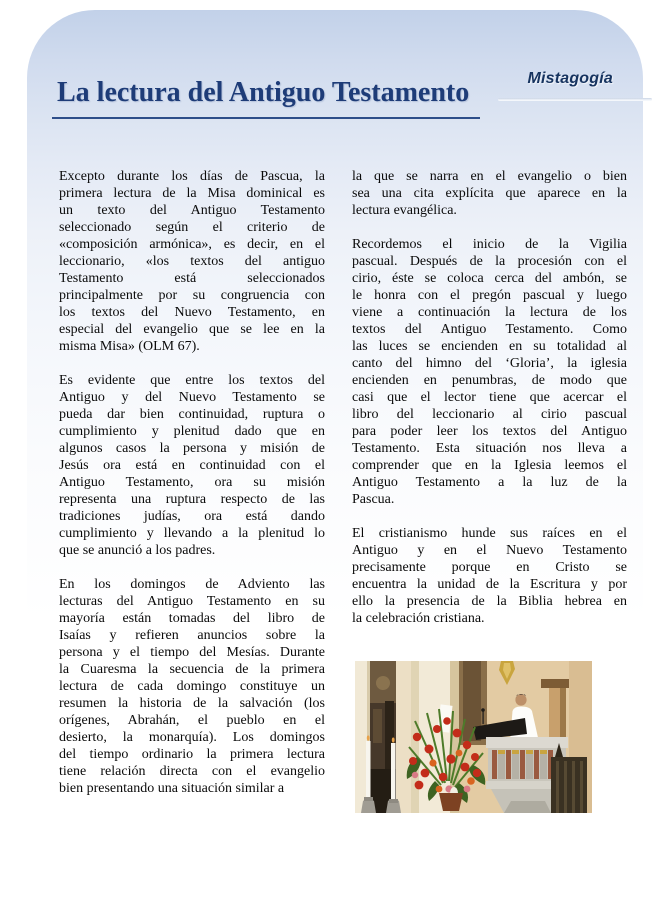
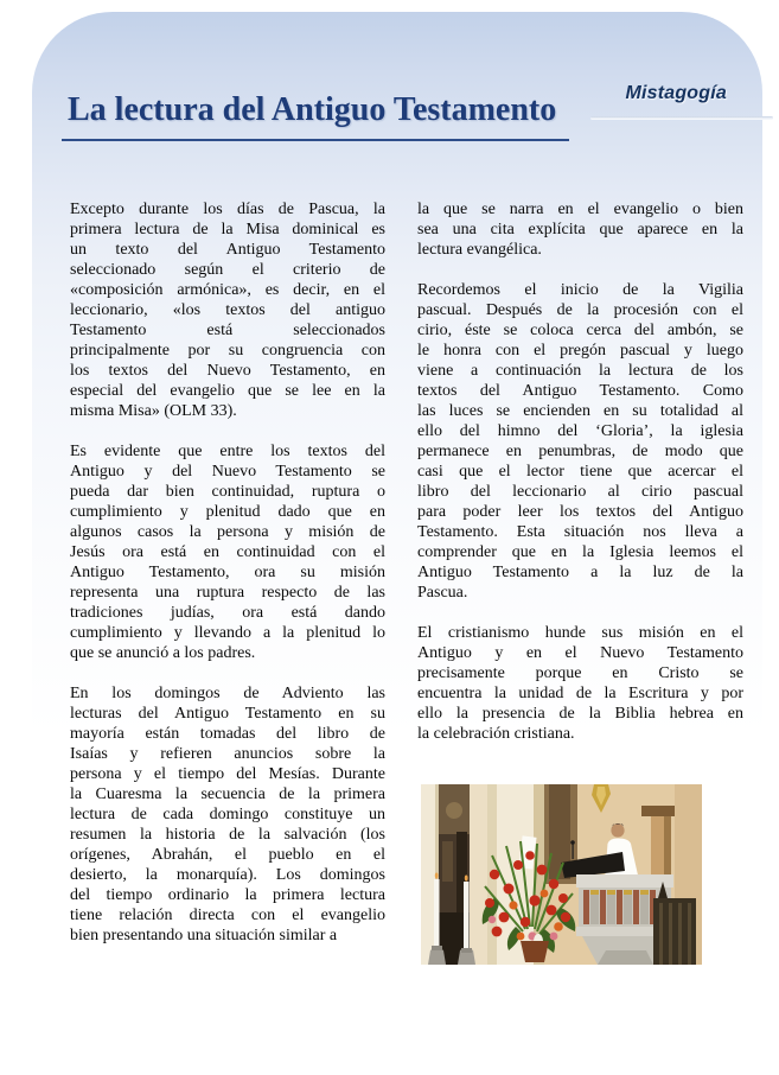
  Mistagogía
  La lectura del Antiguo Testamento
  Excepto durante los días de Pascua, la
  primera lectura de la Misa dominical es
  un texto del Antiguo Testamento
  seleccionado según el criterio de
  «composición armónica», es decir, en el
  leccionario, «los textos del antiguo
  Testamento está seleccionados
  principalmente por su congruencia con
  los textos del Nuevo Testamento, en
  especial del evangelio que se lee en la
- misma Misa» (OLM 67).
+ misma Misa» (OLM 33).
  Es evidente que entre los textos del
  Antiguo y del Nuevo Testamento se
  pueda dar bien continuidad, ruptura o
  cumplimiento y plenitud dado que en
  algunos casos la persona y misión de
  Jesús ora está en continuidad con el
  Antiguo Testamento, ora su misión
  representa una ruptura respecto de las
  tradiciones judías, ora está dando
  cumplimiento y llevando a la plenitud lo
  que se anunció a los padres.
  En los domingos de Adviento las
  lecturas del Antiguo Testamento en su
  mayoría están tomadas del libro de
  Isaías y refieren anuncios sobre la
  persona y el tiempo del Mesías. Durante
  la Cuaresma la secuencia de la primera
  lectura de cada domingo constituye un
  resumen la historia de la salvación (los
  orígenes, Abrahán, el pueblo en el
  desierto, la monarquía). Los domingos
  del tiempo ordinario la primera lectura
  tiene relación directa con el evangelio
  bien presentando una situación similar a
  la que se narra en el evangelio o bien
  sea una cita explícita que aparece en la
  lectura evangélica.
  Recordemos el inicio de la Vigilia
  pascual. Después de la procesión con el
  cirio, éste se coloca cerca del ambón, se
  le honra con el pregón pascual y luego
  viene a continuación la lectura de los
  textos del Antiguo Testamento. Como
  las luces se encienden en su totalidad al
- canto del himno del ‘Gloria’, la iglesia
+ ello del himno del ‘Gloria’, la iglesia
- encienden en penumbras, de modo que
+ permanece en penumbras, de modo que
  casi que el lector tiene que acercar el
  libro del leccionario al cirio pascual
  para poder leer los textos del Antiguo
  Testamento. Esta situación nos lleva a
  comprender que en la Iglesia leemos el
  Antiguo Testamento a la luz de la
  Pascua.
- El cristianismo hunde sus raíces en el
+ El cristianismo hunde sus misión en el
  Antiguo y en el Nuevo Testamento
  precisamente porque en Cristo se
  encuentra la unidad de la Escritura y por
  ello la presencia de la Biblia hebrea en
  la celebración cristiana.
